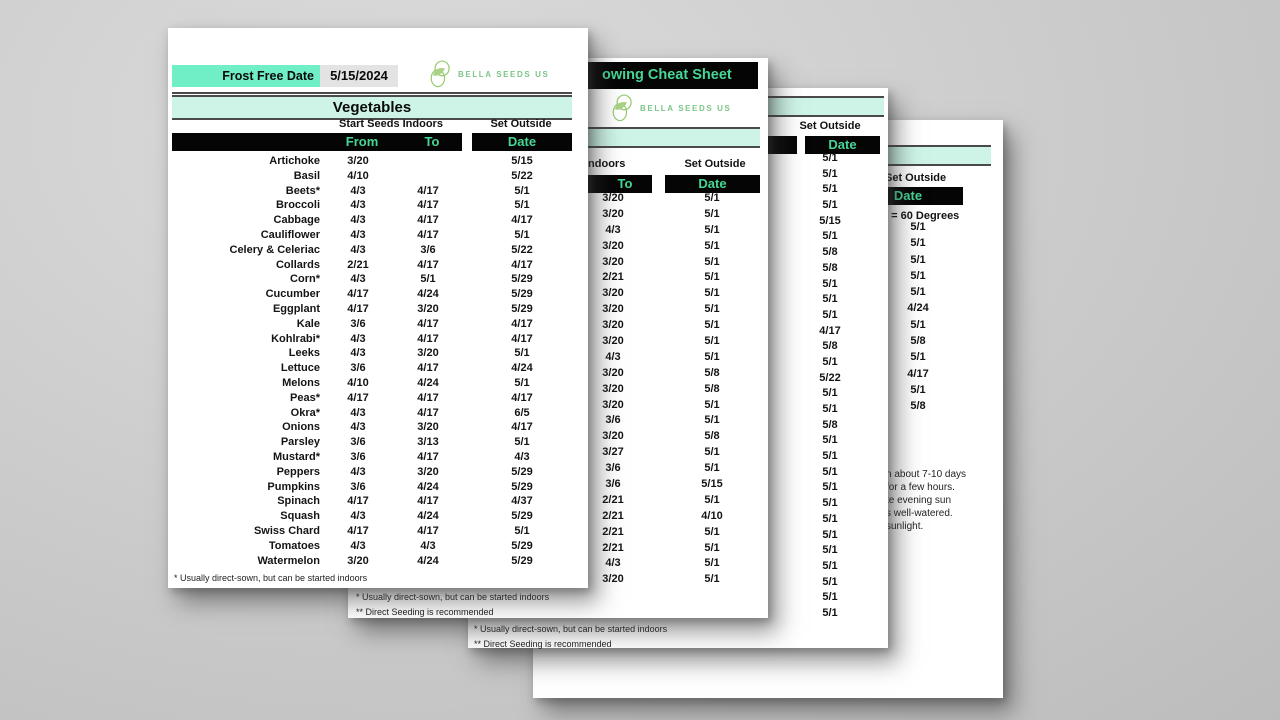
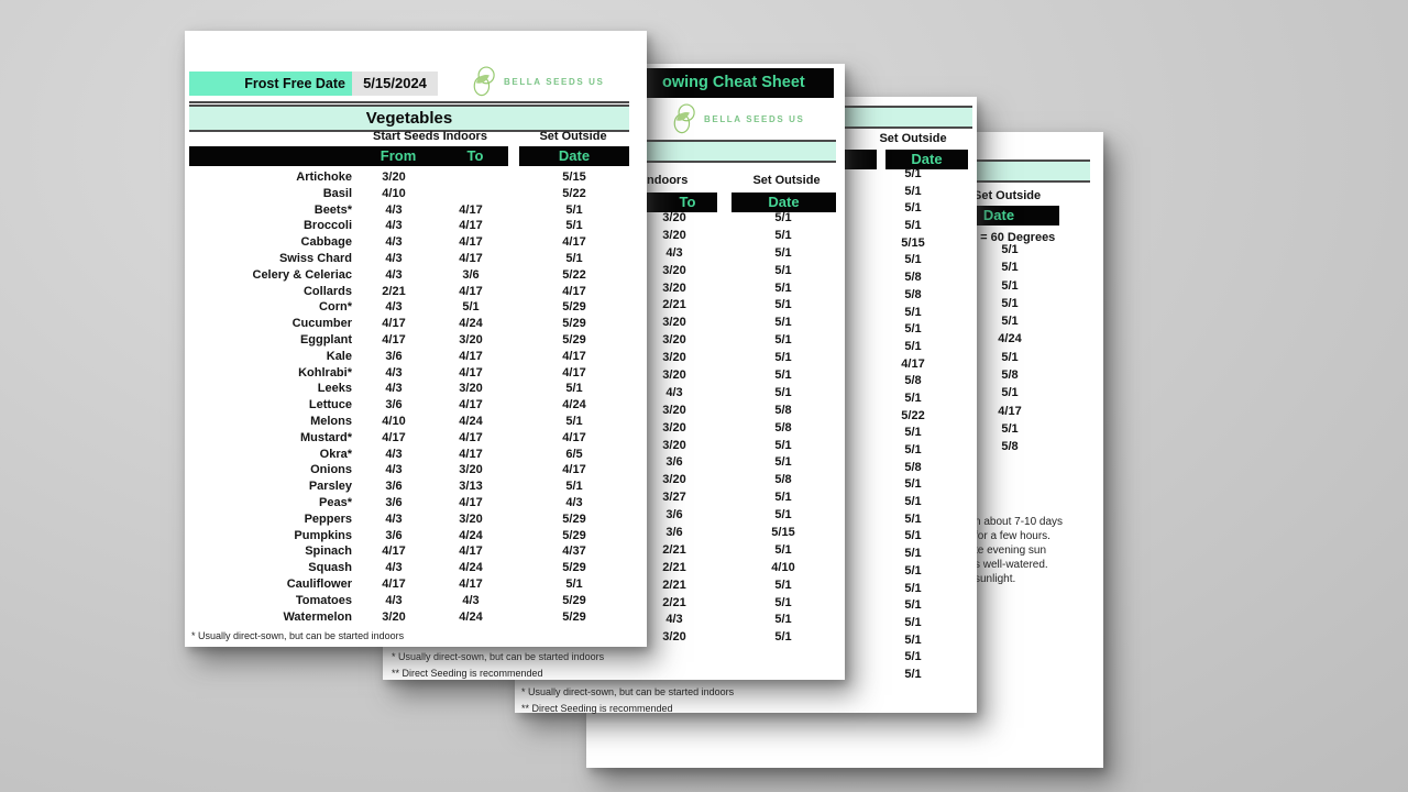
  Set Outside
  Date
  = 60 Degrees
  5/1
  5/1
  5/1
  5/1
  5/1
  4/24
  5/1
  5/8
  5/1
  4/17
  5/1
  5/8
  n about 7-10 days
  or a few hours.
  e evening sun
  s well-watered.
  sunlight.
  Set Outside
  Date
  5/1
  5/1
  5/1
  5/1
  5/15
  5/1
  5/8
  5/8
  5/1
  5/1
  5/1
  4/17
  5/8
  5/1
  5/22
  5/1
  5/1
  5/8
  5/1
  5/1
  5/1
  5/1
  5/1
  5/1
  5/1
  5/1
  5/1
  5/1
  5/1
  5/1
  * Usually direct-sown, but can be started indoors
  ** Direct Seeding is recommended
  owing Cheat Sheet
  BELLA SEEDS US
  ndoors
  Set Outside
  To
  Date
  3/20
  5/1
  3/20
  5/1
  4/3
  5/1
  3/20
  5/1
  3/20
  5/1
  2/21
  5/1
  3/20
  5/1
  3/20
  5/1
  3/20
  5/1
  3/20
  5/1
  4/3
  5/1
  3/20
  5/8
  3/20
  5/8
  3/20
  5/1
  3/6
  5/1
  3/20
  5/8
  3/27
  5/1
  3/6
  5/1
  3/6
  5/15
  2/21
  5/1
  2/21
  4/10
  2/21
  5/1
  2/21
  5/1
  4/3
  5/1
  3/20
  5/1
  * Usually direct-sown, but can be started indoors
  ** Direct Seeding is recommended
  Frost Free Date
  5/15/2024
  BELLA SEEDS US
  Vegetables
  Start Seeds Indoors
  Set Outside
  From
  To
  Date
  Artichoke
  3/20
  5/15
  Basil
  4/10
  5/22
  Beets*
  4/3
  4/17
  5/1
  Broccoli
  4/3
  4/17
  5/1
  Cabbage
  4/3
  4/17
  4/17
- Cauliflower
+ Swiss Chard
  4/3
  4/17
  5/1
  Celery & Celeriac
  4/3
  3/6
  5/22
  Collards
  2/21
  4/17
  4/17
  Corn*
  4/3
  5/1
  5/29
  Cucumber
  4/17
  4/24
  5/29
  Eggplant
  4/17
  3/20
  5/29
  Kale
  3/6
  4/17
  4/17
  Kohlrabi*
  4/3
  4/17
  4/17
  Leeks
  4/3
  3/20
  5/1
  Lettuce
  3/6
  4/17
  4/24
  Melons
  4/10
  4/24
  5/1
- Peas*
+ Mustard*
  4/17
  4/17
  4/17
  Okra*
  4/3
  4/17
  6/5
  Onions
  4/3
  3/20
  4/17
  Parsley
  3/6
  3/13
  5/1
- Mustard*
+ Peas*
  3/6
  4/17
  4/3
  Peppers
  4/3
  3/20
  5/29
  Pumpkins
  3/6
  4/24
  5/29
  Spinach
  4/17
  4/17
  4/37
  Squash
  4/3
  4/24
  5/29
- Swiss Chard
+ Cauliflower
  4/17
  4/17
  5/1
  Tomatoes
  4/3
  4/3
  5/29
  Watermelon
  3/20
  4/24
  5/29
  * Usually direct-sown, but can be started indoors
